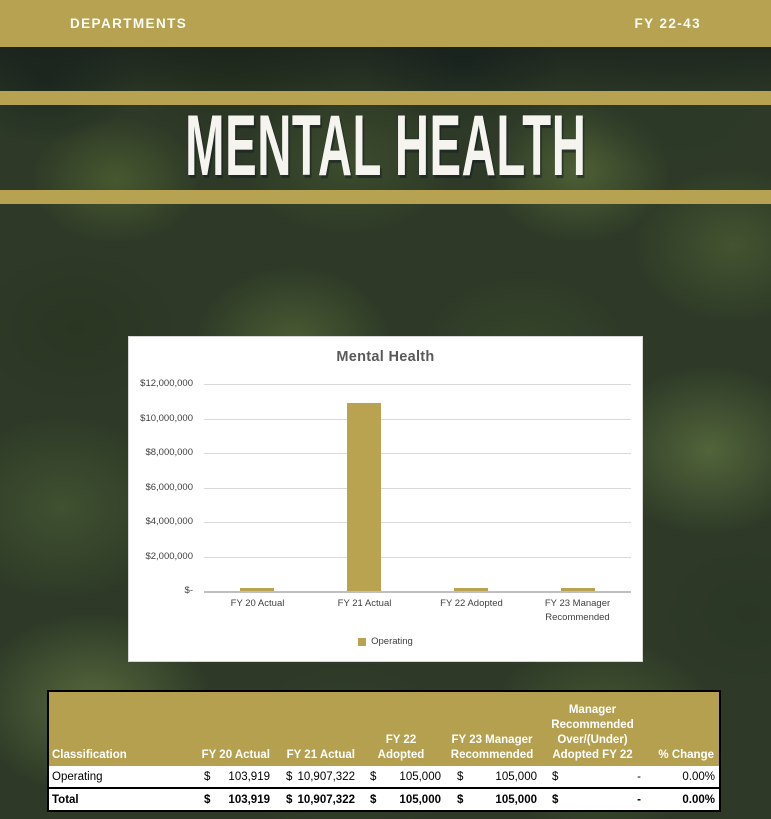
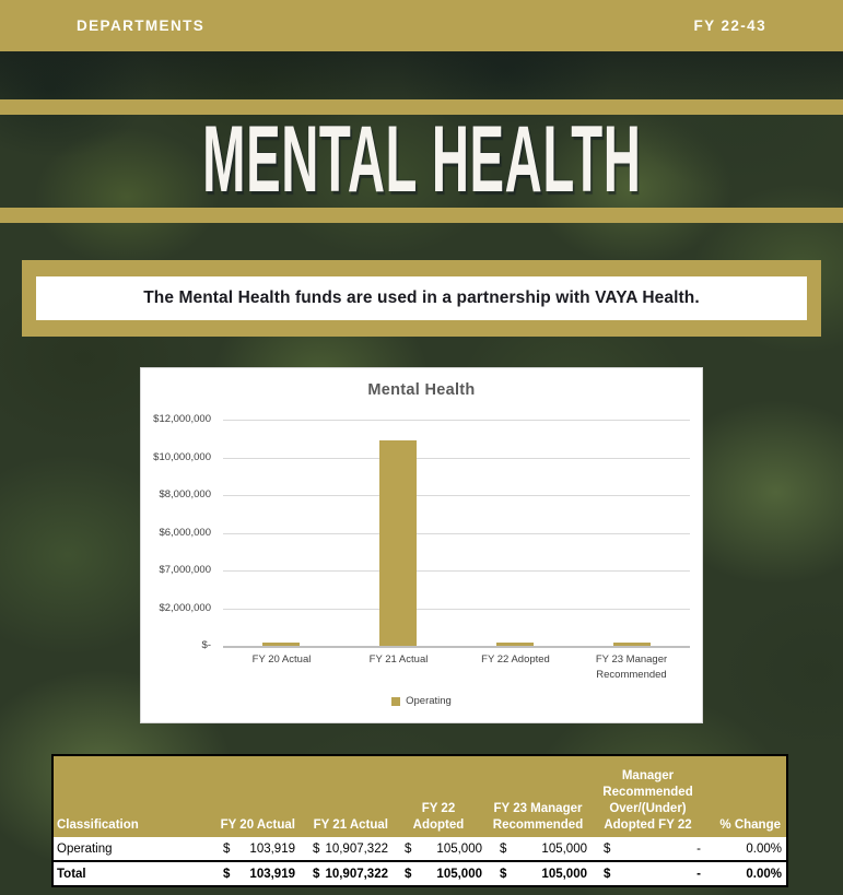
  DEPARTMENTS
  FY 22-43
  MENTAL HEALTH
+ The Mental Health funds are used in a partnership with VAYA Health.
  Mental Health
  $12,000,000
  $10,000,000
  $8,000,000
  $6,000,000
- $4,000,000
+ $7,000,000
  $2,000,000
  $-
  FY 20 Actual
  FY 21 Actual
  FY 22 Adopted
  FY 23 Manager Recommended
  Operating
  Classification
  FY 20 Actual
  FY 21 Actual
  FY 22
  Adopted
  FY 23 Manager
  Recommended
  Manager
  Recommended
  Over/(Under)
  Adopted FY 22
  % Change
  Operating
  $
  103,919
  $
  10,907,322
  $
  105,000
  $
  105,000
  $
  -
  0.00%
  Total
  $
  103,919
  $
  10,907,322
  $
  105,000
  $
  105,000
  $
  -
  0.00%
